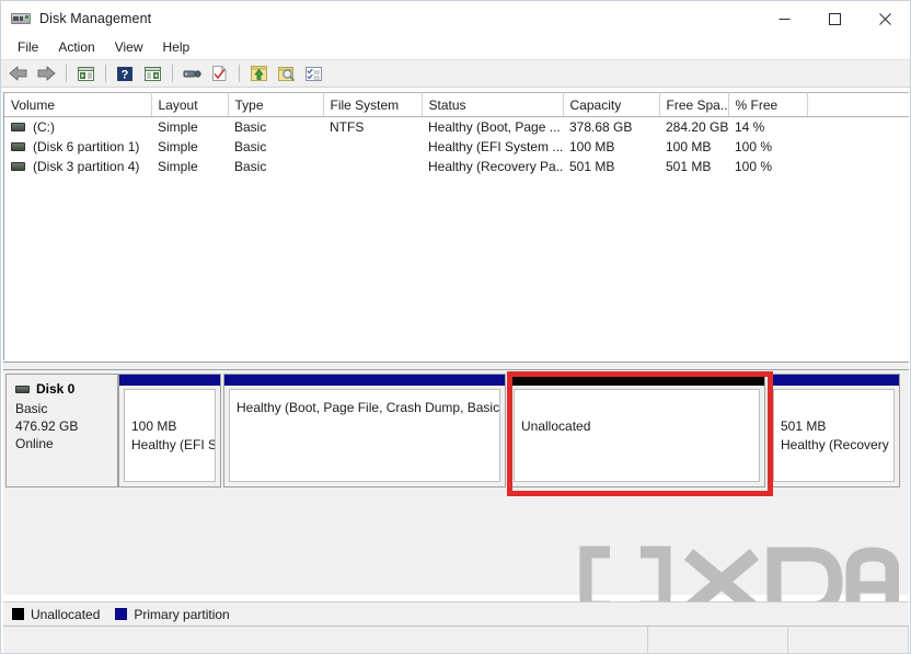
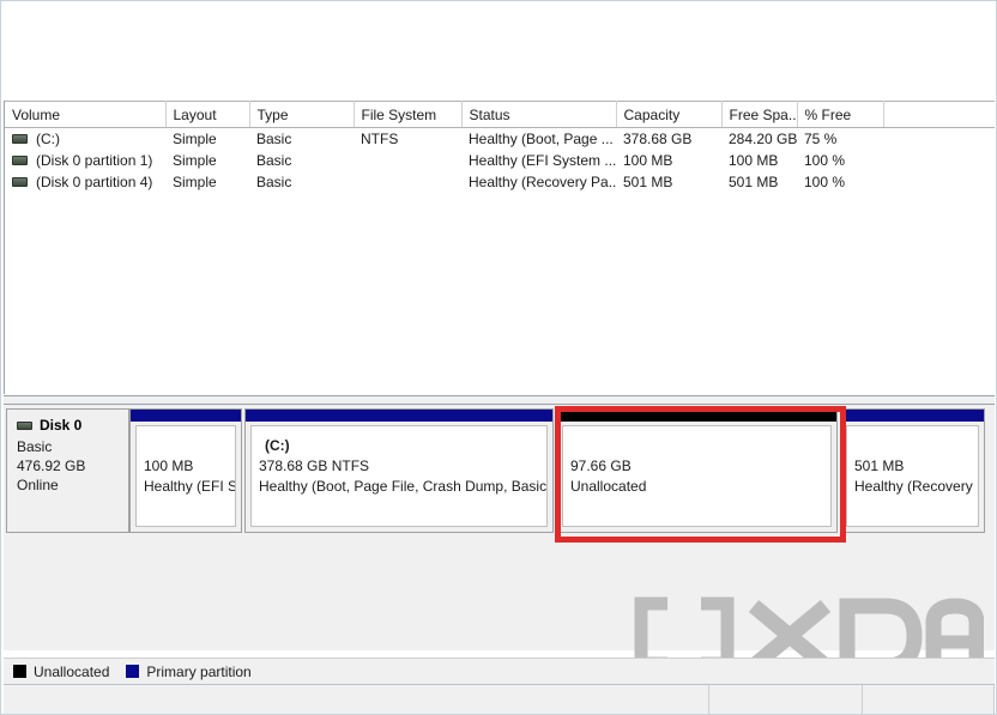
- Disk Management
- File
- Action
- View
- Help
- ?
  Volume	Layout	Type	File System	Status	Capacity	Free Spa..	% Free
- (C:)	Simple	Basic	NTFS	Healthy (Boot, Page ...	378.68 GB	284.20 GB	14 %
+ (C:)	Simple	Basic	NTFS	Healthy (Boot, Page ...	378.68 GB	284.20 GB	75 %
- (Disk 6 partition 1)	Simple	Basic		Healthy (EFI System ...	100 MB	100 MB	100 %
+ (Disk 0 partition 1)	Simple	Basic		Healthy (EFI System ...	100 MB	100 MB	100 %
- (Disk 3 partition 4)	Simple	Basic		Healthy (Recovery Pa..	501 MB	501 MB	100 %
+ (Disk 0 partition 4)	Simple	Basic		Healthy (Recovery Pa..	501 MB	501 MB	100 %
  Disk 0
  Basic
  476.92 GB
  Online
  100 MB
  Healthy (EFI S
+ (C:)
+ 378.68 GB NTFS
  Healthy (Boot, Page File, Crash Dump, Basic
+ 97.66 GB
  Unallocated
  501 MB
  Healthy (Recovery
  Unallocated
  Primary partition
